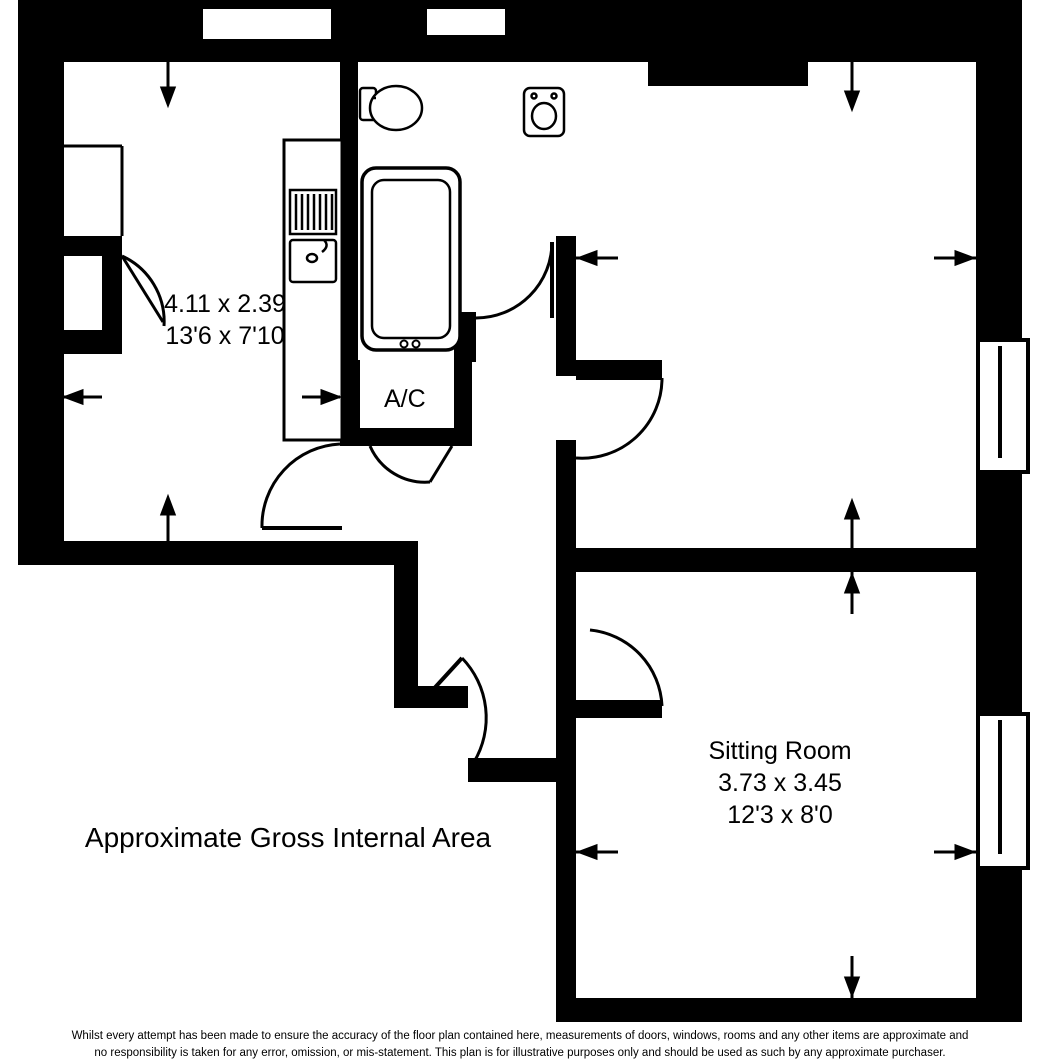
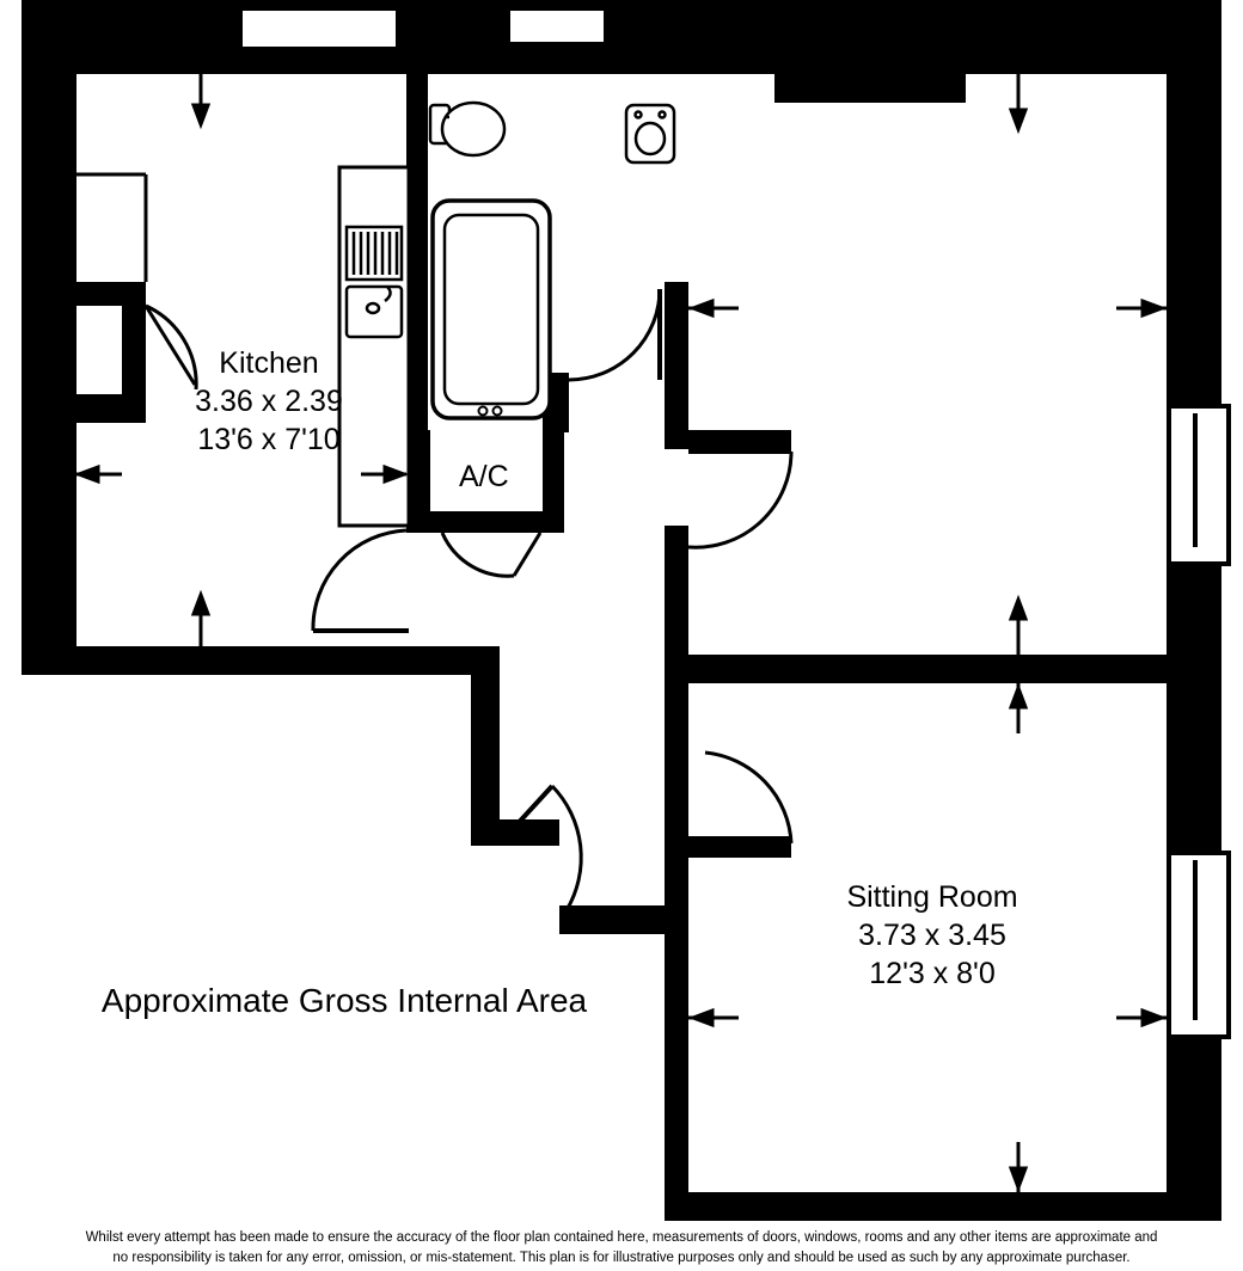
+ Kitchen
- 4.11 x 2.39
+ 3.36 x 2.39
  13'6 x 7'10
  Sitting Room
  3.73 x 3.45
  12'3 x 8'0
  A/C
  Approximate Gross Internal Area
  Whilst every attempt has been made to ensure the accuracy of the floor plan contained here, measurements of doors, windows, rooms and any other items are approximate and
  no responsibility is taken for any error, omission, or mis-statement. This plan is for illustrative purposes only and should be used as such by any approximate purchaser.
